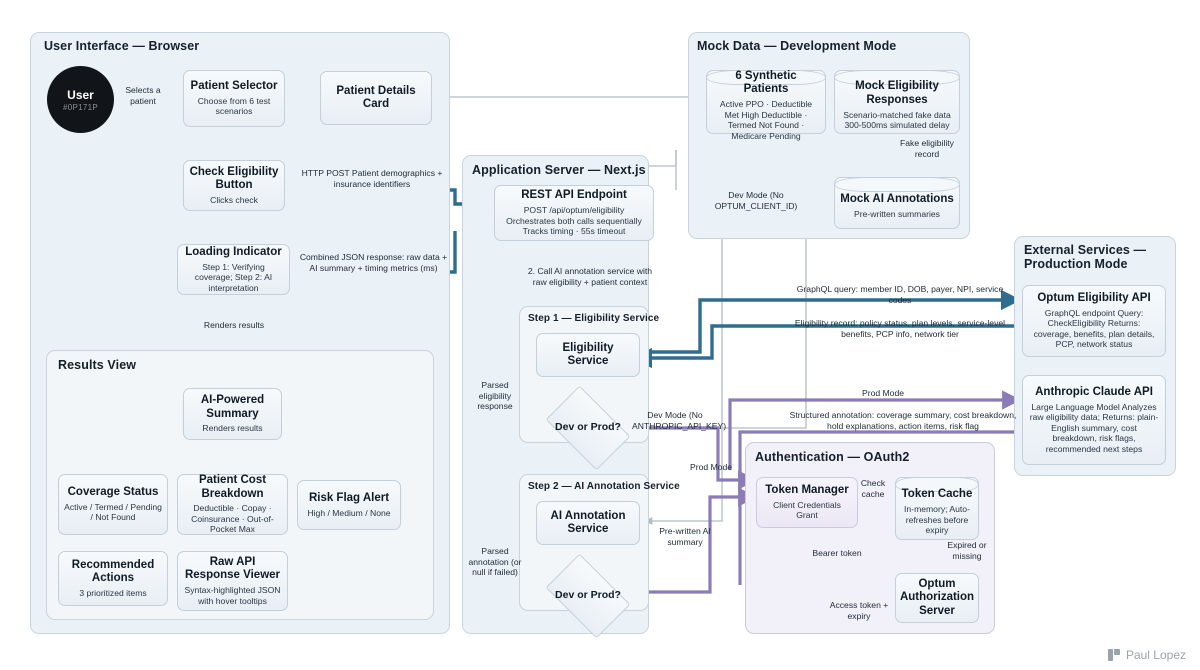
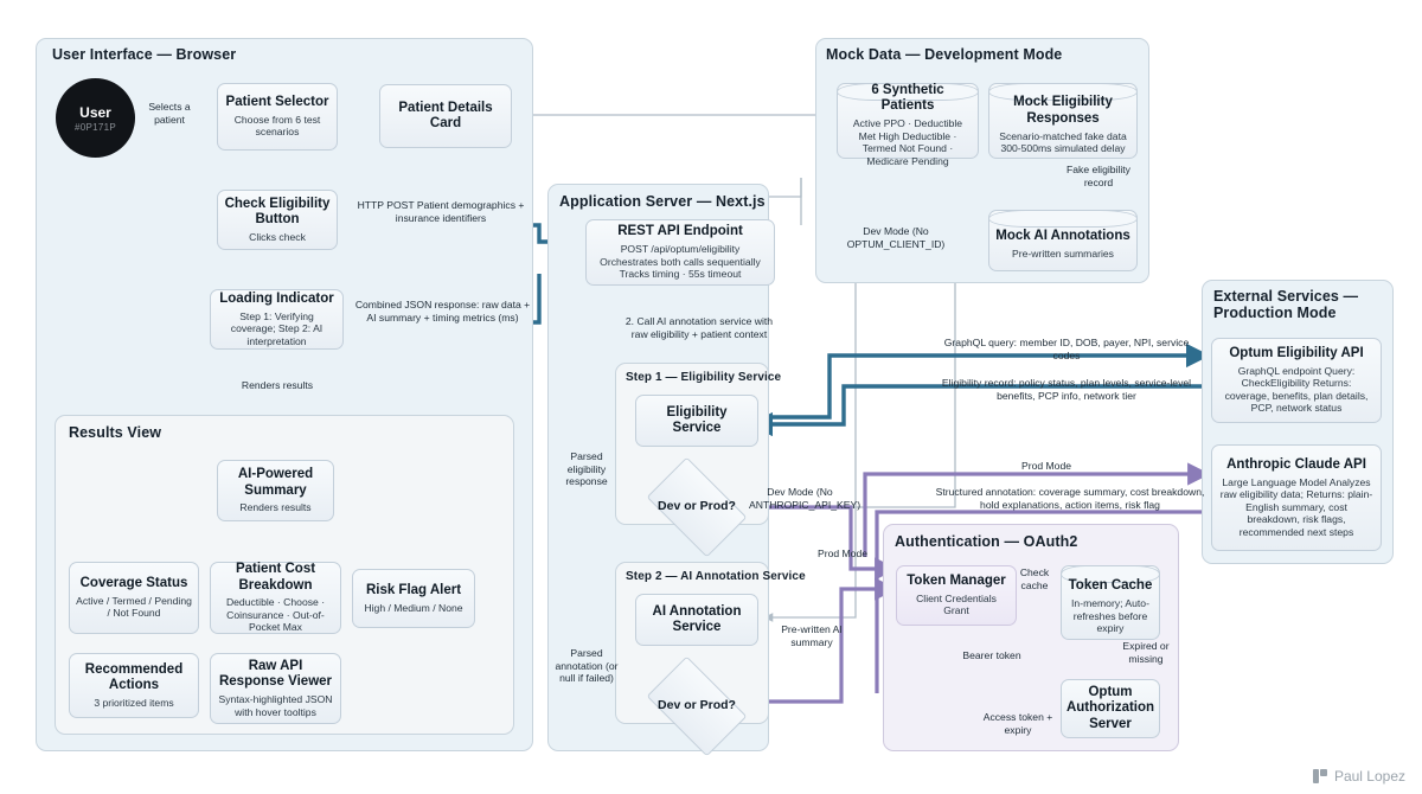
  User Interface — Browser
  User
  #0P171P
  Patient Selector
  Choose from 6 test scenarios
  Patient Details Card
  Check Eligibility Button
  Clicks check
  Loading Indicator
  Step 1: Verifying coverage; Step 2: AI interpretation
  Selects a patient
  HTTP POST Patient demographics + insurance identifiers
  Combined JSON response: raw data + AI summary + timing metrics (ms)
  Renders results
  Results View
  AI-Powered Summary
  Renders results
  Coverage Status
  Active / Termed / Pending / Not Found
  Patient Cost Breakdown
- Deductible · Copay · Coinsurance · Out-of-Pocket Max
+ Deductible · Choose · Coinsurance · Out-of-Pocket Max
  Risk Flag Alert
  High / Medium / None
  Recommended Actions
  3 prioritized items
  Raw API Response Viewer
  Syntax-highlighted JSON with hover tooltips
  Application Server — Next.js
  REST API Endpoint
  POST /api/optum/eligibility Orchestrates both calls sequentially Tracks timing · 55s timeout
  2. Call AI annotation service with raw eligibility + patient context
  Step 1 — Eligibility Service
  Eligibility Service
  Dev or Prod?
  Step 2 — AI Annotation Service
  AI Annotation Service
  Dev or Prod?
  Parsed eligibility response
  Parsed annotation (or null if failed)
  Dev Mode (No ANTHROPIC_API_KEY)
  Prod Mode
  Pre-written AI summary
  Mock Data — Development Mode
  6 Synthetic Patients
  Active PPO · Deductible Met High Deductible · Termed Not Found · Medicare Pending
  Mock Eligibility Responses
  Scenario-matched fake data 300-500ms simulated delay
  Mock AI Annotations
  Pre-written summaries
  Fake eligibility record
  Dev Mode (No OPTUM_CLIENT_ID)
  External Services — Production Mode
  Optum Eligibility API
  GraphQL endpoint Query: CheckEligibility Returns: coverage, benefits, plan details, PCP, network status
  Anthropic Claude API
  Large Language Model Analyzes raw eligibility data; Returns: plain-English summary, cost breakdown, risk flags, recommended next steps
  GraphQL query: member ID, DOB, payer, NPI, service codes
  Eligibility record: policy status, plan levels, service-level benefits, PCP info, network tier
  Prod Mode
  Structured annotation: coverage summary, cost breakdown, hold explanations, action items, risk flag
  Authentication — OAuth2
  Token Manager
  Client Credentials Grant
  Token Cache
  In-memory; Auto-refreshes before expiry
  Optum Authorization Server
  Check cache
  Expired or missing
  Bearer token
  Access token + expiry
  Paul Lopez
